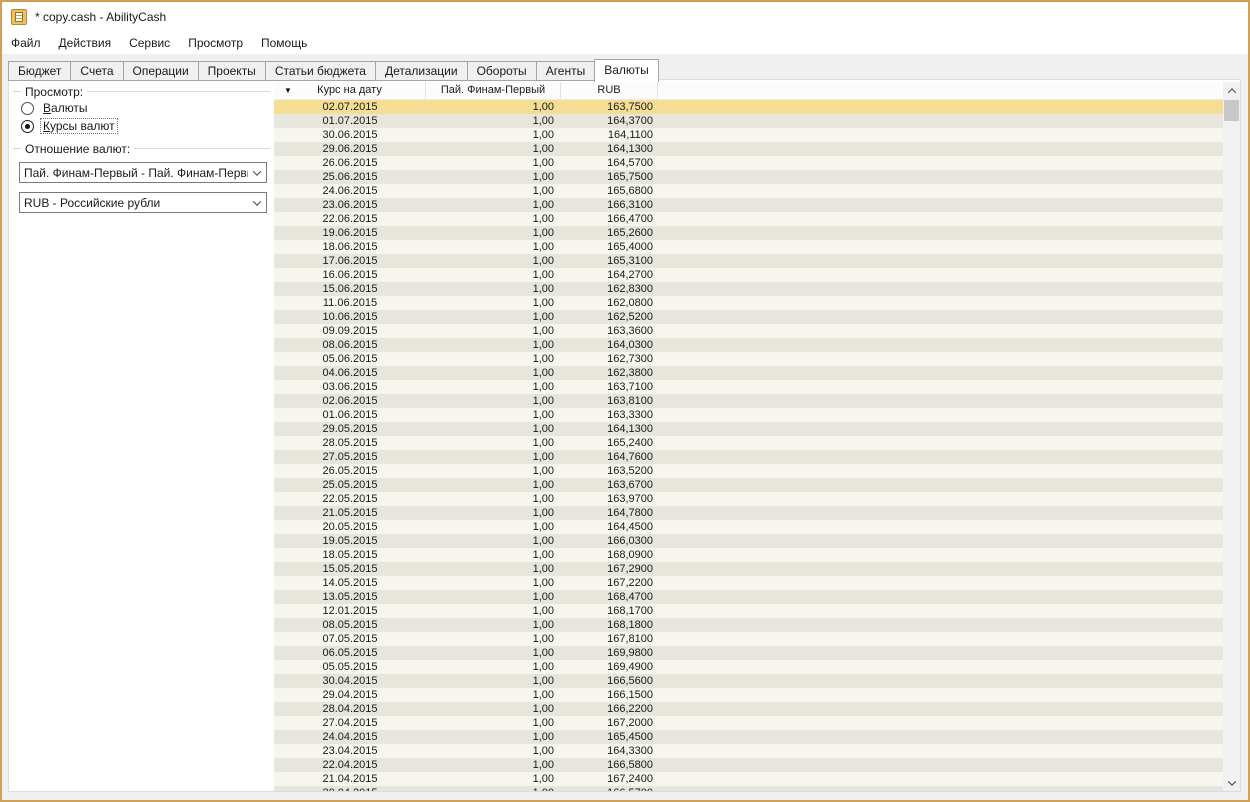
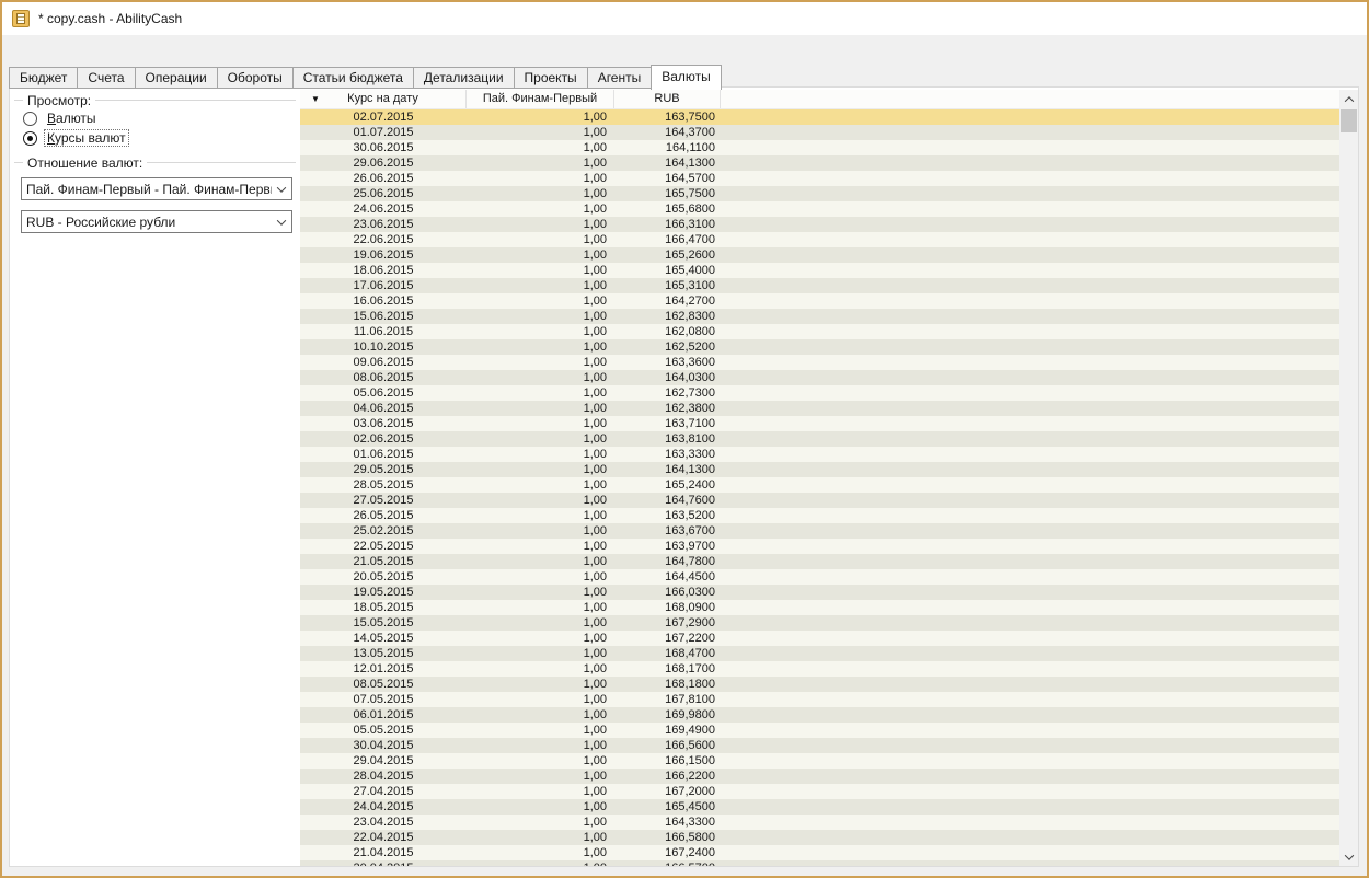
  * copy.cash - AbilityCash
- Файл
- Действия
- Сервис
- Просмотр
- Помощь
  Бюджет
  Счета
  Операции
- Проекты
+ Обороты
  Статьи бюджета
  Детализации
- Обороты
+ Проекты
  Агенты
  Валюты
  Просмотр:
  Валюты
  Курсы валют
  Отношение валют:
  Пай. Финам-Первый - Пай. Финам-Перв
  RUB - Российские рубли
  ▼
  Курс на дату
  Пай. Финам-Первый
  RUB
  02.07.2015
  1,00
  163,7500
  01.07.2015
  1,00
  164,3700
  30.06.2015
  1,00
  164,1100
  29.06.2015
  1,00
  164,1300
  26.06.2015
  1,00
  164,5700
  25.06.2015
  1,00
  165,7500
  24.06.2015
  1,00
  165,6800
  23.06.2015
  1,00
  166,3100
  22.06.2015
  1,00
  166,4700
  19.06.2015
  1,00
  165,2600
  18.06.2015
  1,00
  165,4000
  17.06.2015
  1,00
  165,3100
  16.06.2015
  1,00
  164,2700
  15.06.2015
  1,00
  162,8300
  11.06.2015
  1,00
  162,0800
- 10.06.2015
+ 10.10.2015
  1,00
  162,5200
- 09.09.2015
+ 09.06.2015
  1,00
  163,3600
  08.06.2015
  1,00
  164,0300
  05.06.2015
  1,00
  162,7300
  04.06.2015
  1,00
  162,3800
  03.06.2015
  1,00
  163,7100
  02.06.2015
  1,00
  163,8100
  01.06.2015
  1,00
  163,3300
  29.05.2015
  1,00
  164,1300
  28.05.2015
  1,00
  165,2400
  27.05.2015
  1,00
  164,7600
  26.05.2015
  1,00
  163,5200
- 25.05.2015
+ 25.02.2015
  1,00
  163,6700
  22.05.2015
  1,00
  163,9700
  21.05.2015
  1,00
  164,7800
  20.05.2015
  1,00
  164,4500
  19.05.2015
  1,00
  166,0300
  18.05.2015
  1,00
  168,0900
  15.05.2015
  1,00
  167,2900
  14.05.2015
  1,00
  167,2200
  13.05.2015
  1,00
  168,4700
  12.01.2015
  1,00
  168,1700
  08.05.2015
  1,00
  168,1800
  07.05.2015
  1,00
  167,8100
- 06.05.2015
+ 06.01.2015
  1,00
  169,9800
  05.05.2015
  1,00
  169,4900
  30.04.2015
  1,00
  166,5600
  29.04.2015
  1,00
  166,1500
  28.04.2015
  1,00
  166,2200
  27.04.2015
  1,00
  167,2000
  24.04.2015
  1,00
  165,4500
  23.04.2015
  1,00
  164,3300
  22.04.2015
  1,00
  166,5800
  21.04.2015
  1,00
  167,2400
